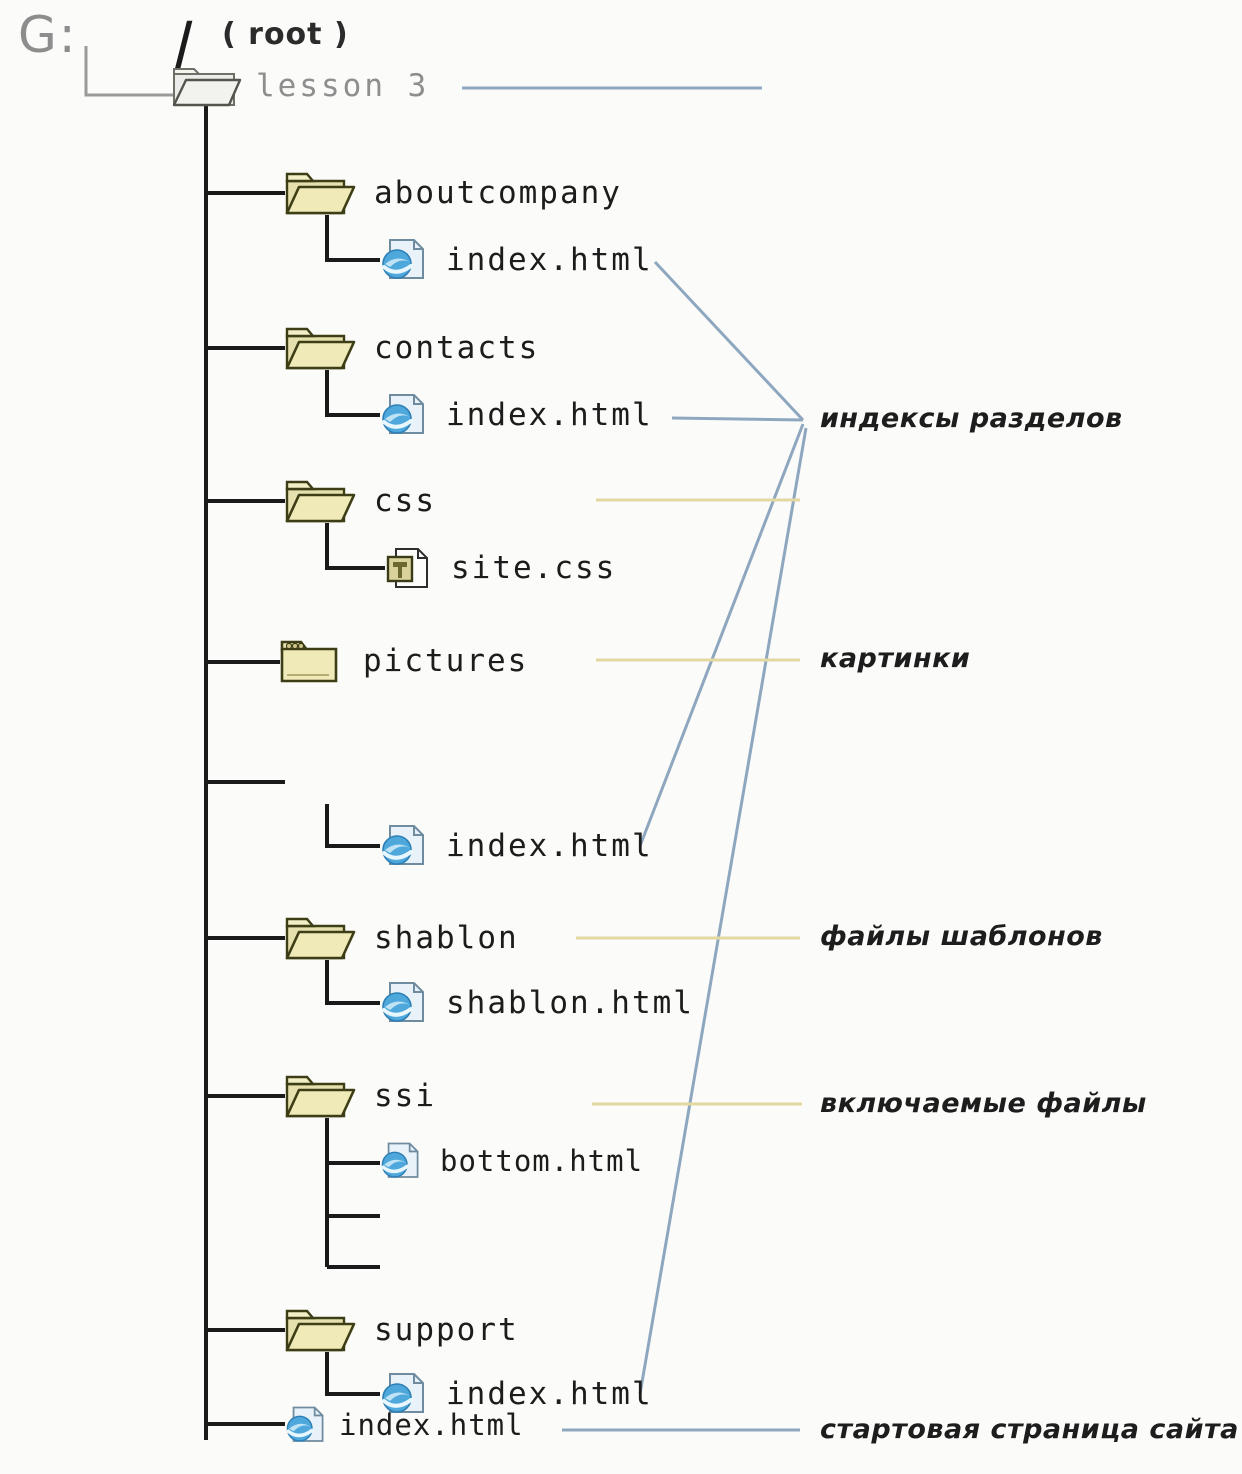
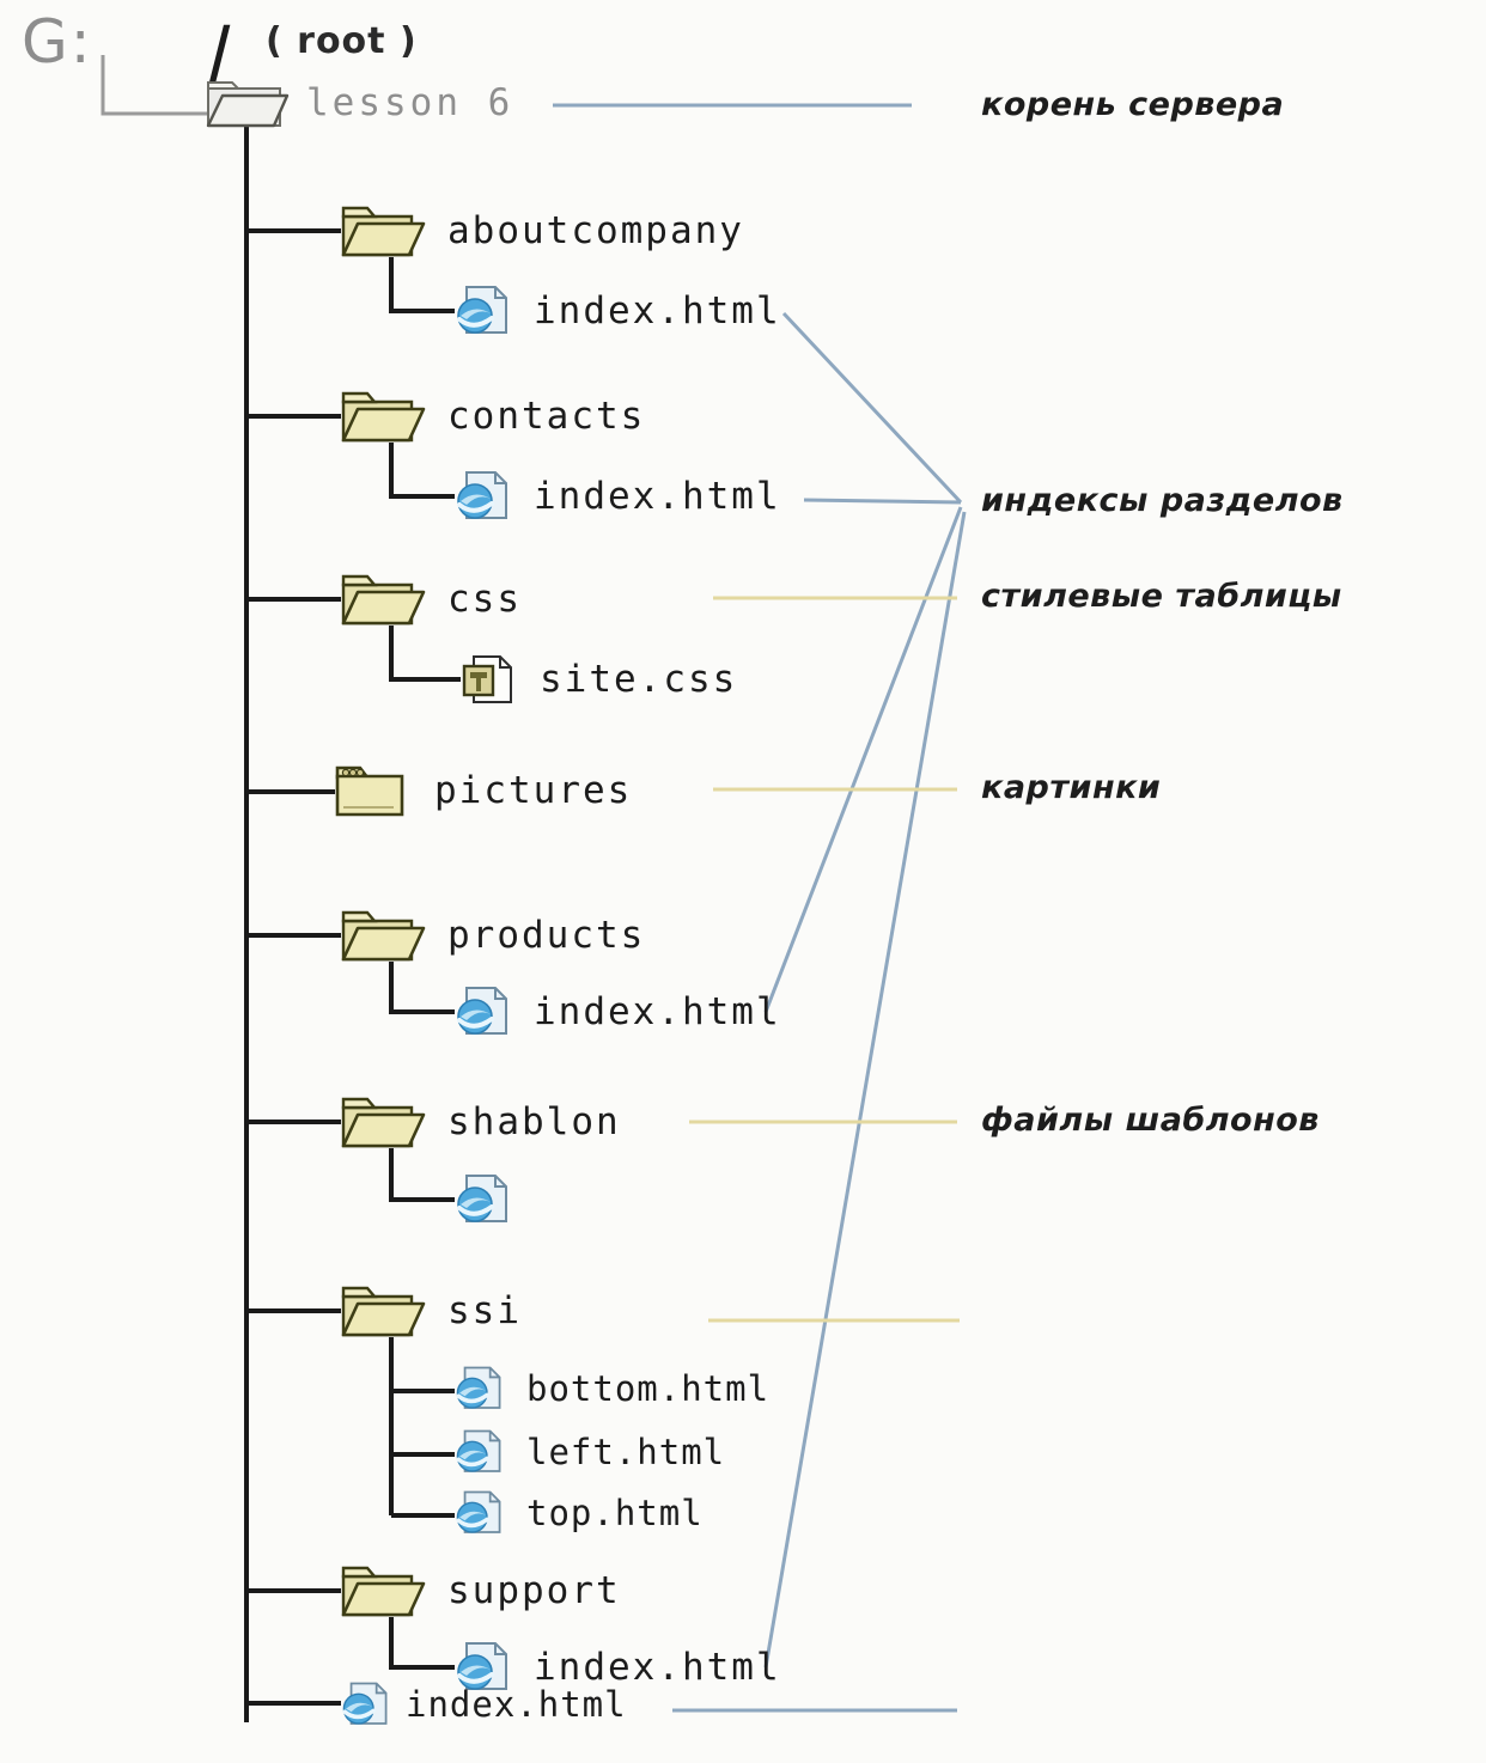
  G:
  /
  ( root )
- lesson 3
+ lesson 6
  aboutcompany
  index.html
  contacts
  index.html
  css
  site.css
  pictures
+ products
  index.html
  shablon
- shablon.html
  ssi
  bottom.html
+ left.html
+ top.html
  support
  index.html
  index.html
+ корень сервера
  индексы разделов
+ стилевые таблицы
  картинки
  файлы шаблонов
- включаемые файлы
- стартовая страница сайта
